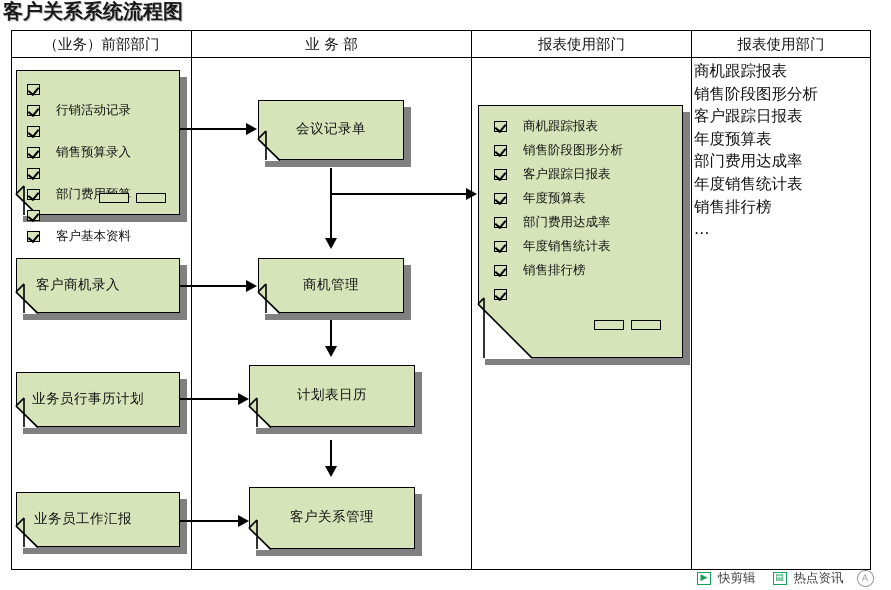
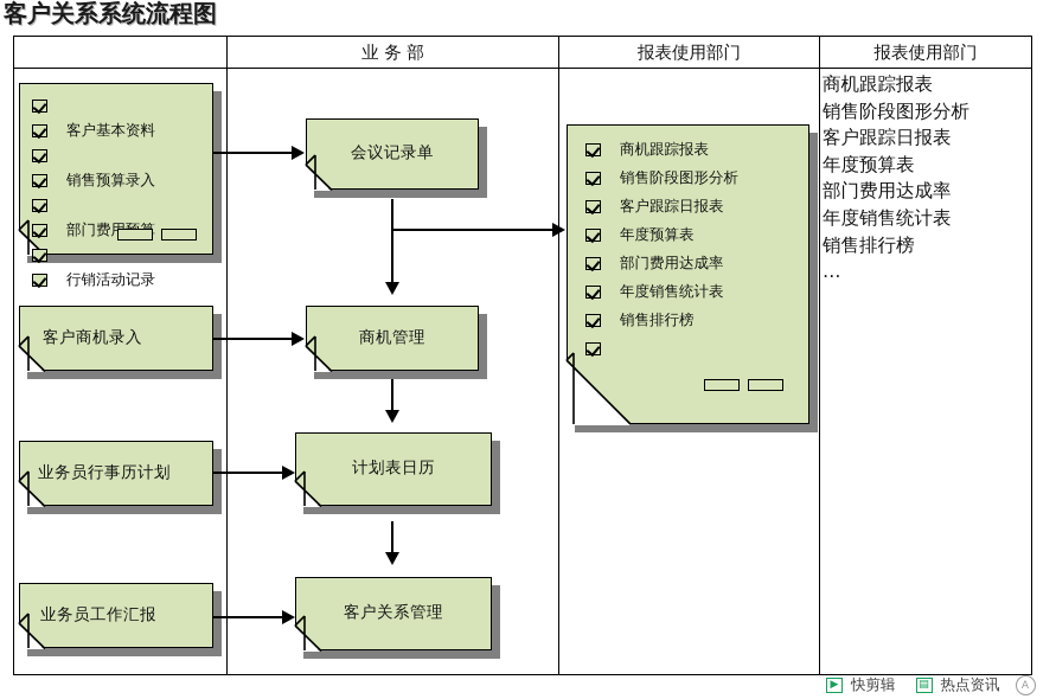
  客户关系系统流程图
- （业务）前部部门
  业 务 部
  报表使用部门
  报表使用部门
  商机跟踪报表
  销售阶段图形分析
  客户跟踪日报表
  年度预算表
  部门费用达成率
  年度销售统计表
  销售排行榜
  …
- 行销活动记录
+ 客户基本资料
  销售预算录入
- 客户基本资料
+ 行销活动记录
  客户商机录入
  业务员行事历计划
  业务员工作汇报
  会议记录单
  商机管理
  计划表日历
  客户关系管理
  商机跟踪报表
  销售阶段图形分析
  客户跟踪日报表
  年度预算表
  部门费用达成率
  年度销售统计表
  销售排行榜
  ▶
  快剪辑
  ▤
  热点资讯
  A
